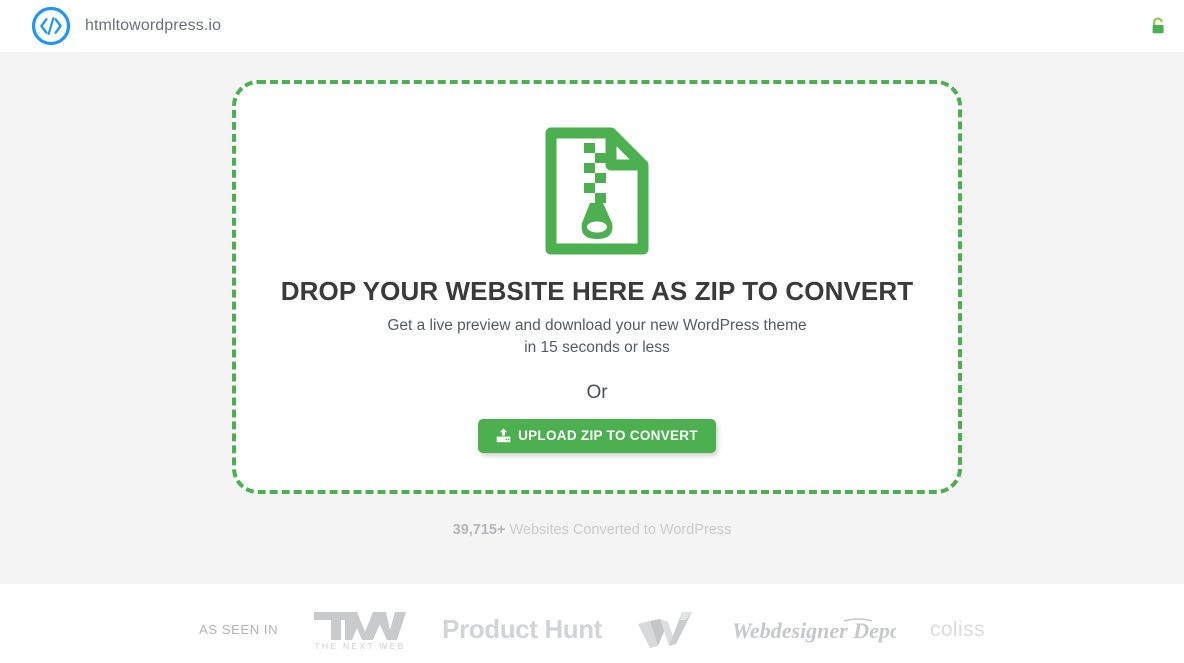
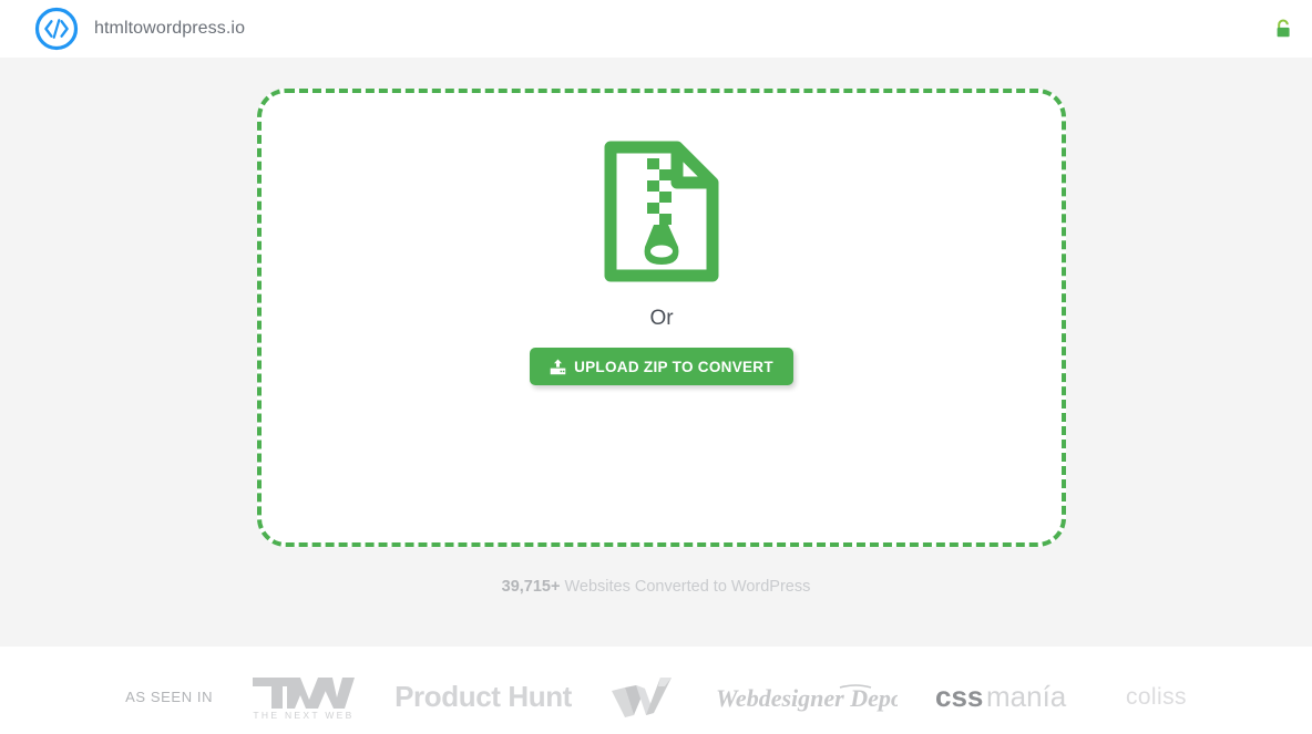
  htmltowordpress.io
- DROP YOUR WEBSITE HERE AS ZIP TO CONVERT
- Get a live preview and download your new WordPress theme
- in 15 seconds or less
  Or
  UPLOAD ZIP TO CONVERT
  39,715+ Websites Converted to WordPress
  AS SEEN IN
  THE NEXT WEB
  Product Hunt
  Webdesigner Depo
+ css
+ manía
  coliss
